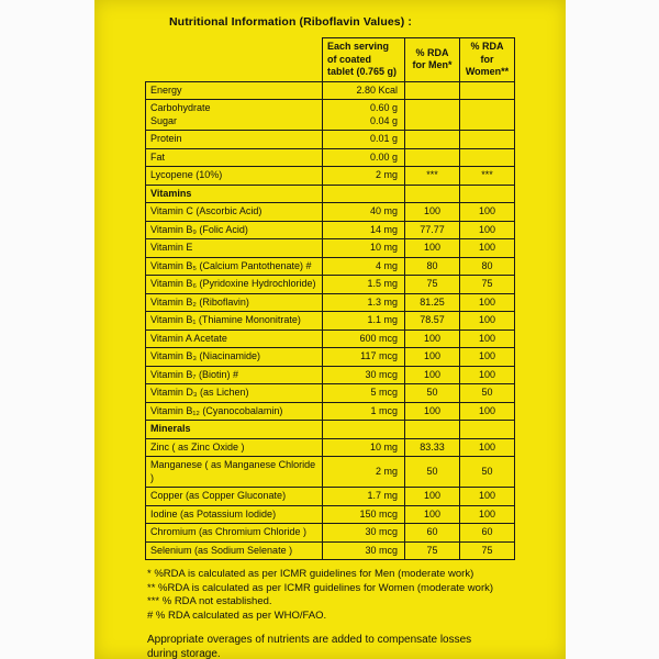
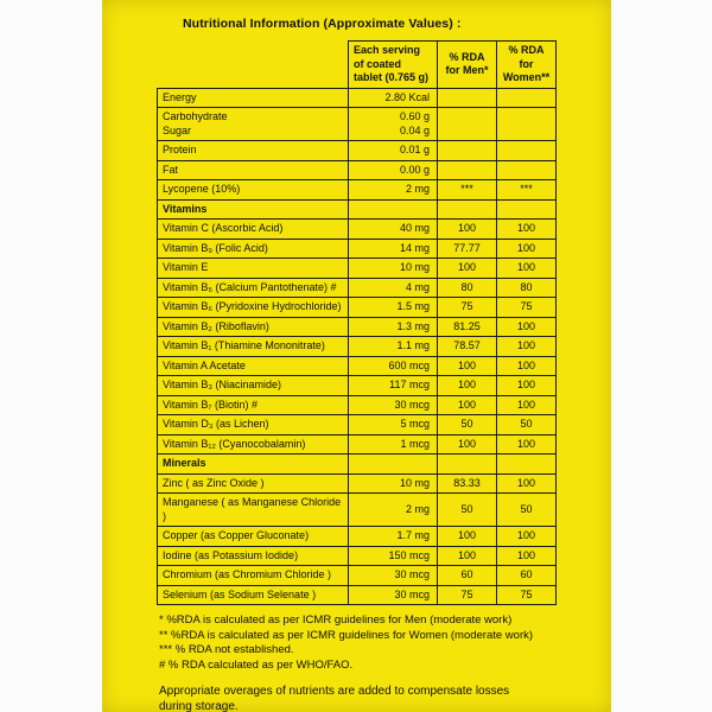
- Nutritional Information (Riboflavin Values) :
+ Nutritional Information (Approximate Values) :
  	Each serving of coated tablet (0.765 g)	% RDA for Men*	% RDA for Women**
  Energy	2.80 Kcal
  Carbohydrate Sugar	0.60 g 0.04 g
  Protein	0.01 g
  Fat	0.00 g
  Lycopene (10%)	2 mg	***	***
  Vitamins
  Vitamin C (Ascorbic Acid)	40 mg	100	100
  Vitamin B₉ (Folic Acid)	14 mg	77.77	100
  Vitamin E	10 mg	100	100
  Vitamin B₅ (Calcium Pantothenate) #	4 mg	80	80
  Vitamin B₆ (Pyridoxine Hydrochloride)	1.5 mg	75	75
  Vitamin B₂ (Riboflavin)	1.3 mg	81.25	100
  Vitamin B₁ (Thiamine Mononitrate)	1.1 mg	78.57	100
  Vitamin A Acetate	600 mcg	100	100
  Vitamin B₃ (Niacinamide)	117 mcg	100	100
  Vitamin B₇ (Biotin) #	30 mcg	100	100
  Vitamin D₃ (as Lichen)	5 mcg	50	50
  Vitamin B₁₂ (Cyanocobalamin)	1 mcg	100	100
  Minerals
  Zinc ( as Zinc Oxide )	10 mg	83.33	100
  Manganese ( as Manganese Chloride )	2 mg	50	50
  Copper (as Copper Gluconate)	1.7 mg	100	100
  Iodine (as Potassium Iodide)	150 mcg	100	100
  Chromium (as Chromium Chloride )	30 mcg	60	60
  Selenium (as Sodium Selenate )	30 mcg	75	75
  * %RDA is calculated as per ICMR guidelines for Men (moderate work)
  ** %RDA is calculated as per ICMR guidelines for Women (moderate work)
  *** % RDA not established.
  # % RDA calculated as per WHO/FAO.
  Appropriate overages of nutrients are added to compensate losses
  during storage.
